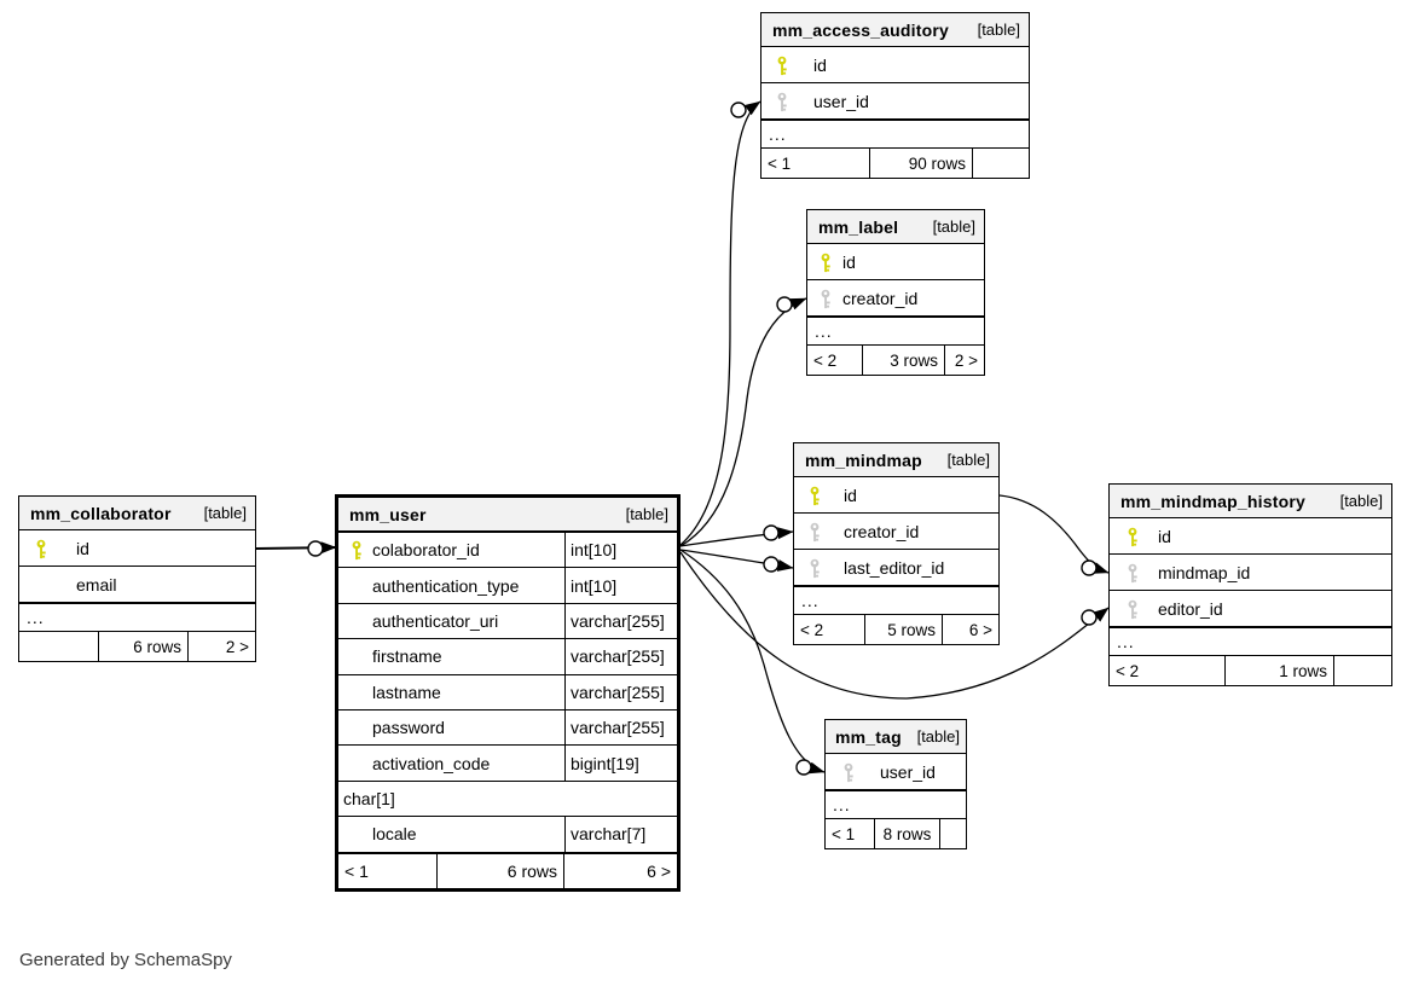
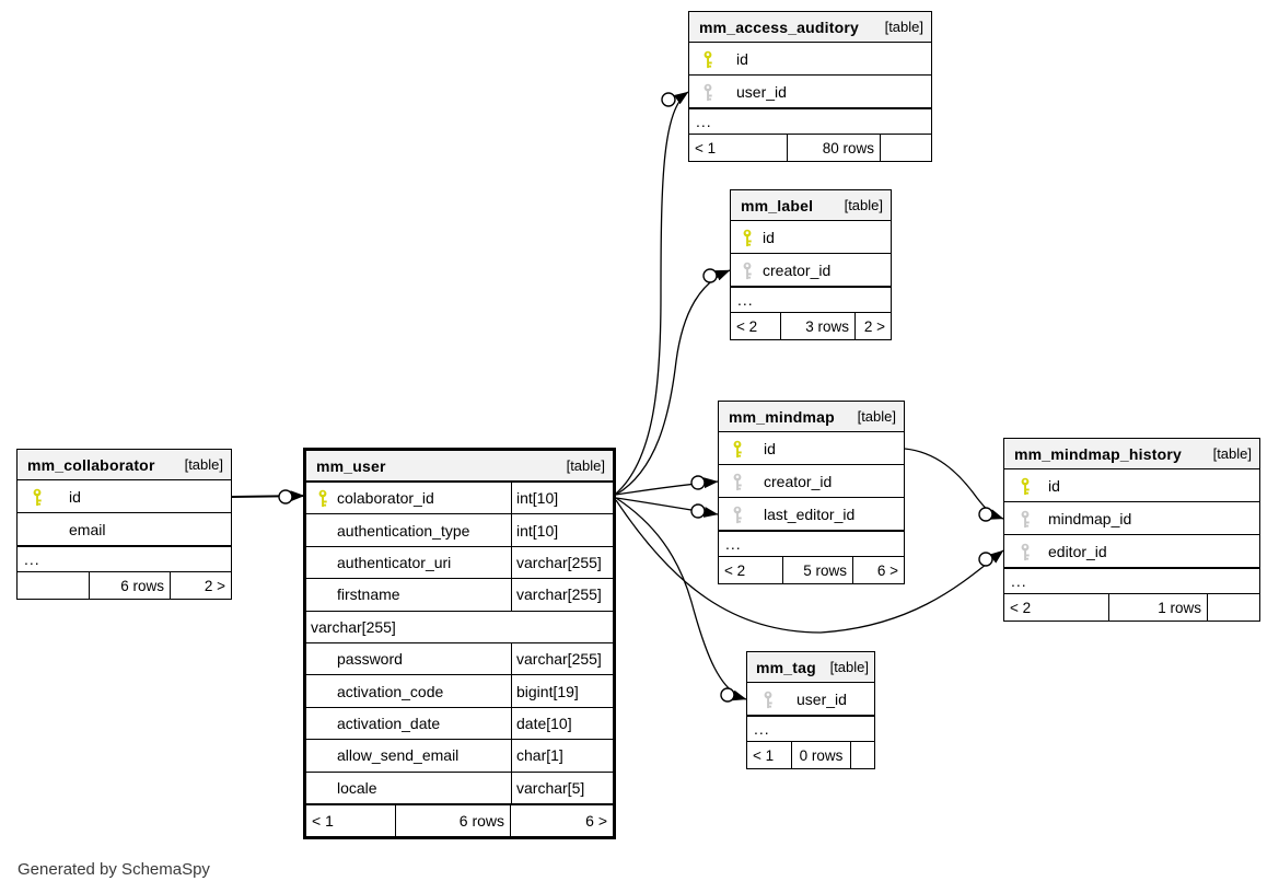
  mm_access_auditory
  [table]
  id
  user_id
  ...
  < 1
- 90 rows
+ 80 rows
  mm_label
  [table]
  id
  creator_id
  ...
  < 2
  3 rows
  2 >
  mm_mindmap
  [table]
  id
  creator_id
  last_editor_id
  ...
  < 2
  5 rows
  6 >
  mm_mindmap_history
  [table]
  id
  mindmap_id
  editor_id
  ...
  < 2
  1 rows
  mm_collaborator
  [table]
  id
  email
  ...
  6 rows
  2 >
  mm_user
  [table]
  colaborator_id
  int[10]
  authentication_type
  int[10]
  authenticator_uri
  varchar[255]
  firstname
  varchar[255]
- lastname
  varchar[255]
  password
  varchar[255]
  activation_code
  bigint[19]
+ activation_date
+ date[10]
+ allow_send_email
  char[1]
  locale
- varchar[7]
+ varchar[5]
  < 1
  6 rows
  6 >
  mm_tag
  [table]
  user_id
  ...
  < 1
- 8 rows
+ 0 rows
  Generated by SchemaSpy
